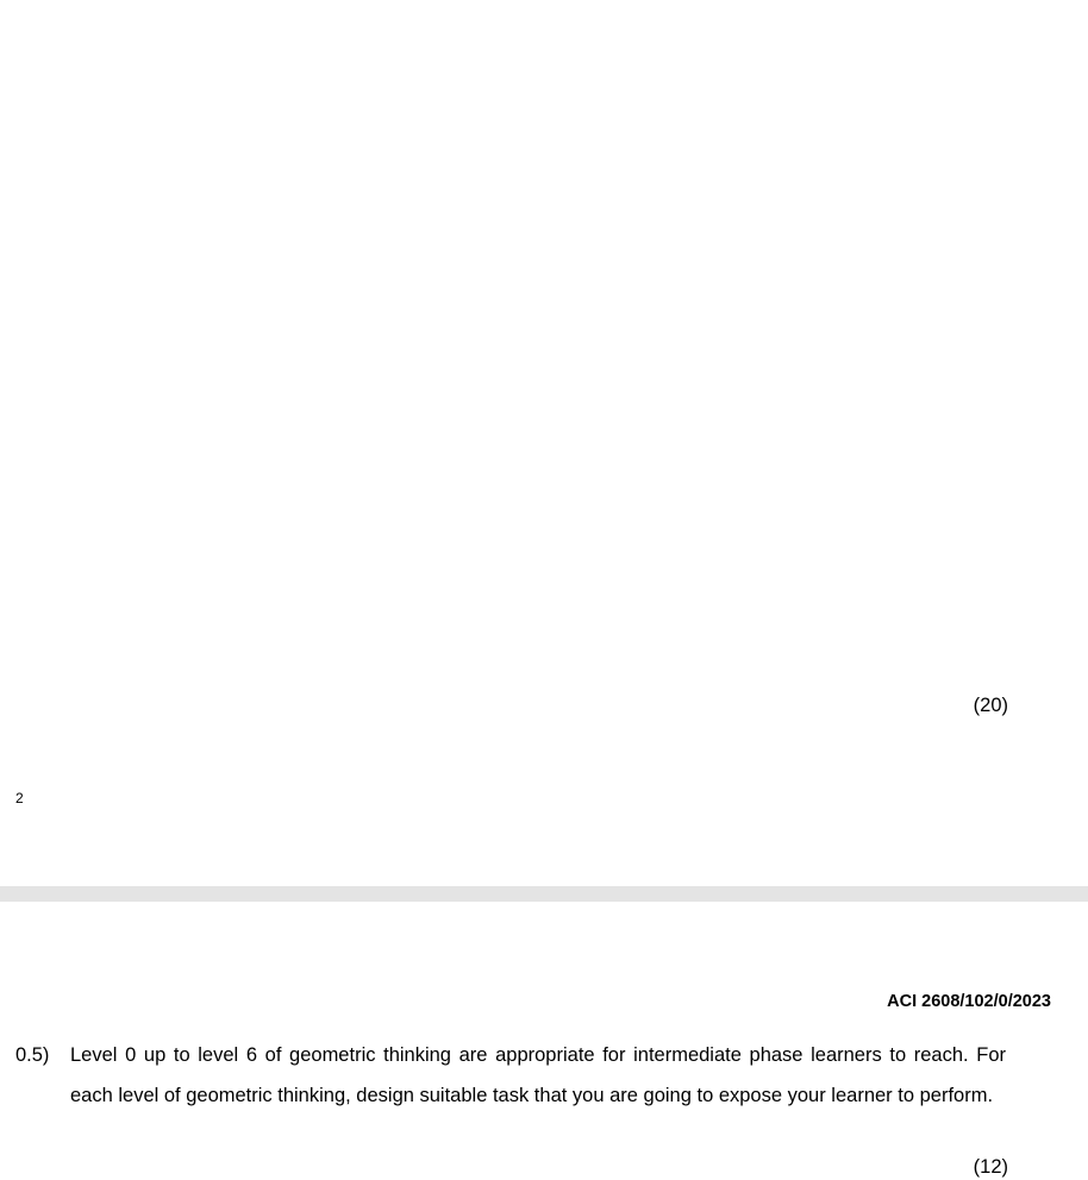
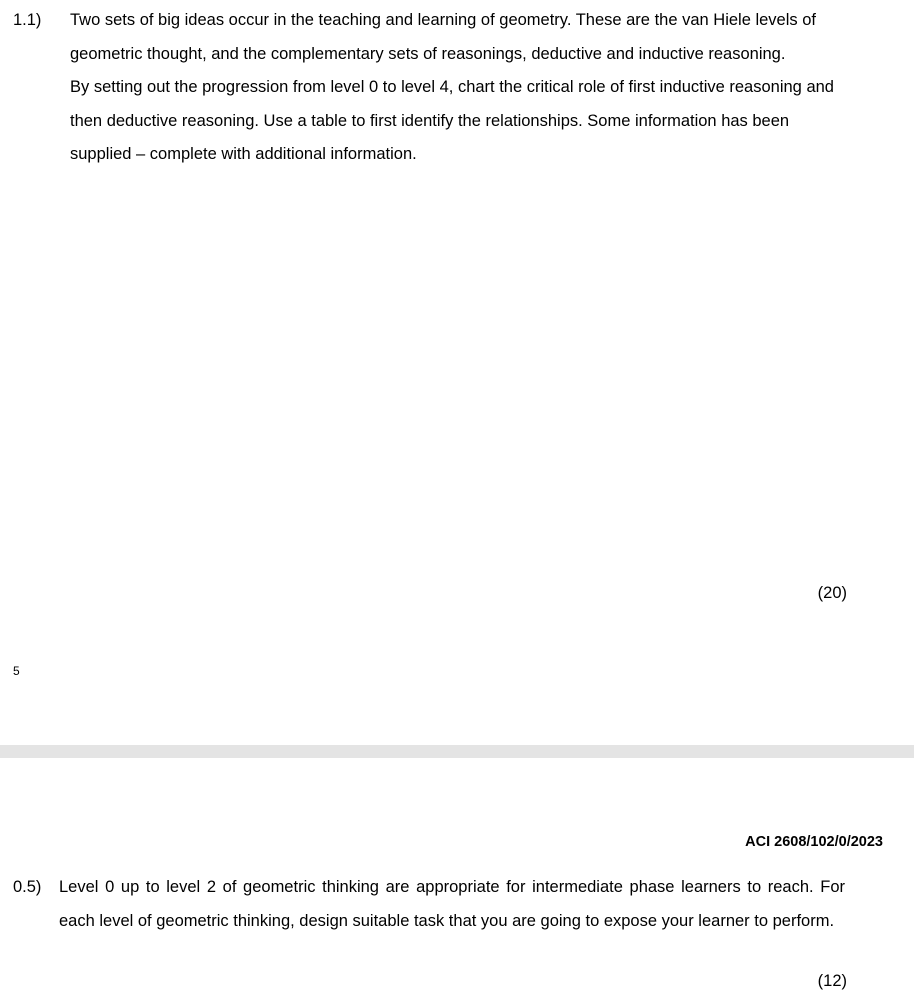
+ 1.1)
+ Two sets of big ideas occur in the teaching and learning of geometry. These are the van Hiele levels of geometric thought, and the complementary sets of reasonings, deductive and inductive reasoning.
+ By setting out the progression from level 0 to level 4, chart the critical role of first inductive reasoning and then deductive reasoning. Use a table to first identify the relationships. Some information has been supplied – complete with additional information.
  (20)
- 2
+ 5
  ACI 2608/102/0/2023
  0.5)
- Level 0 up to level 6 of geometric thinking are appropriate for intermediate phase learners to reach. For each level of geometric thinking, design suitable task that you are going to expose your learner to perform.
+ Level 0 up to level 2 of geometric thinking are appropriate for intermediate phase learners to reach. For each level of geometric thinking, design suitable task that you are going to expose your learner to perform.
  (12)
